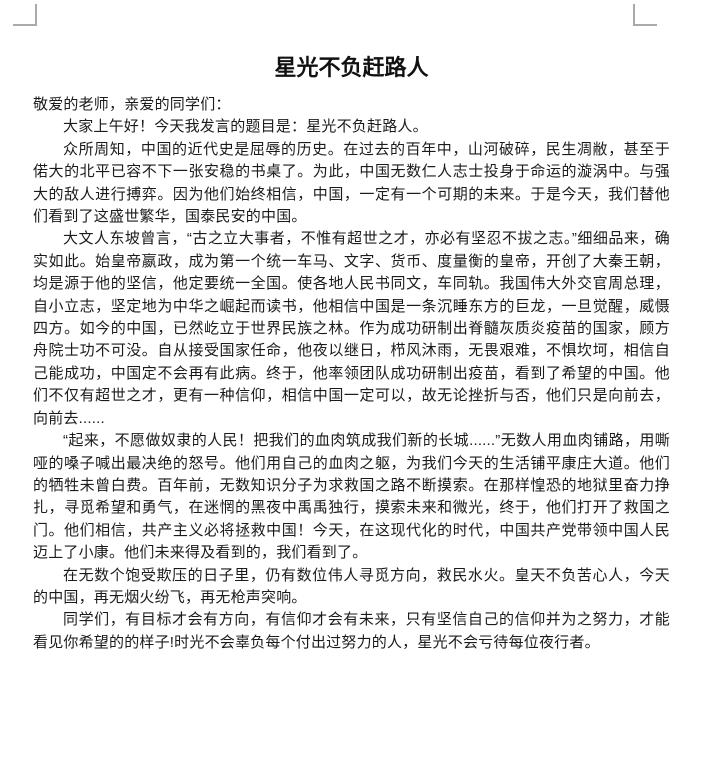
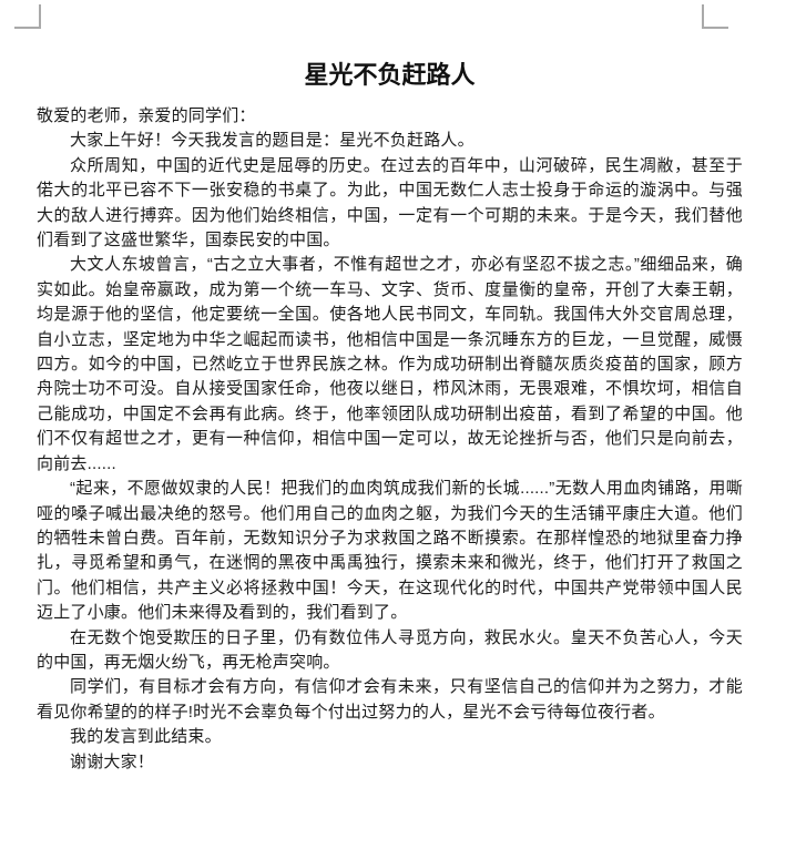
  星光不负赶路人
  敬爱的老师，亲爱的同学们：
  大家上午好！今天我发言的题目是：星光不负赶路人。
  众所周知，中国的近代史是屈辱的历史。在过去的百年中，山河破碎，民生凋敝，甚至于偌大的北平已容不下一张安稳的书桌了。为此，中国无数仁人志士投身于命运的漩涡中。与强大的敌人进行搏弈。因为他们始终相信，中国，一定有一个可期的未来。于是今天，我们替他们看到了这盛世繁华，国泰民安的中国。
  大文人东坡曾言，“古之立大事者，不惟有超世之才，亦必有坚忍不拔之志。”细细品来，确实如此。始皇帝嬴政，成为第一个统一车马、文字、货币、度量衡的皇帝，开创了大秦王朝，均是源于他的坚信，他定要统一全国。使各地人民书同文，车同轨。我国伟大外交官周总理，自小立志，坚定地为中华之崛起而读书，他相信中国是一条沉睡东方的巨龙，一旦觉醒，威慑四方。如今的中国，已然屹立于世界民族之林。作为成功研制出脊髓灰质炎疫苗的国家，顾方舟院士功不可没。自从接受国家任命，他夜以继日，栉风沐雨，无畏艰难，不惧坎坷，相信自己能成功，中国定不会再有此病。终于，他率领团队成功研制出疫苗，看到了希望的中国。他们不仅有超世之才，更有一种信仰，相信中国一定可以，故无论挫折与否，他们只是向前去，向前去......
  “起来，不愿做奴隶的人民！把我们的血肉筑成我们新的长城......”无数人用血肉铺路，用嘶哑的嗓子喊出最决绝的怒号。他们用自己的血肉之躯，为我们今天的生活铺平康庄大道。他们的牺牲未曾白费。百年前，无数知识分子为求救国之路不断摸索。在那样惶恐的地狱里奋力挣扎，寻觅希望和勇气，在迷惘的黑夜中禹禹独行，摸索未来和微光，终于，他们打开了救国之门。他们相信，共产主义必将拯救中国！今天，在这现代化的时代，中国共产党带领中国人民迈上了小康。他们未来得及看到的，我们看到了。
  在无数个饱受欺压的日子里，仍有数位伟人寻觅方向，救民水火。皇天不负苦心人，今天的中国，再无烟火纷飞，再无枪声突响。
  同学们，有目标才会有方向，有信仰才会有未来，只有坚信自己的信仰并为之努力，才能看见你希望的的样子!时光不会辜负每个付出过努力的人，星光不会亏待每位夜行者。
+ 我的发言到此结束。
+ 谢谢大家！
